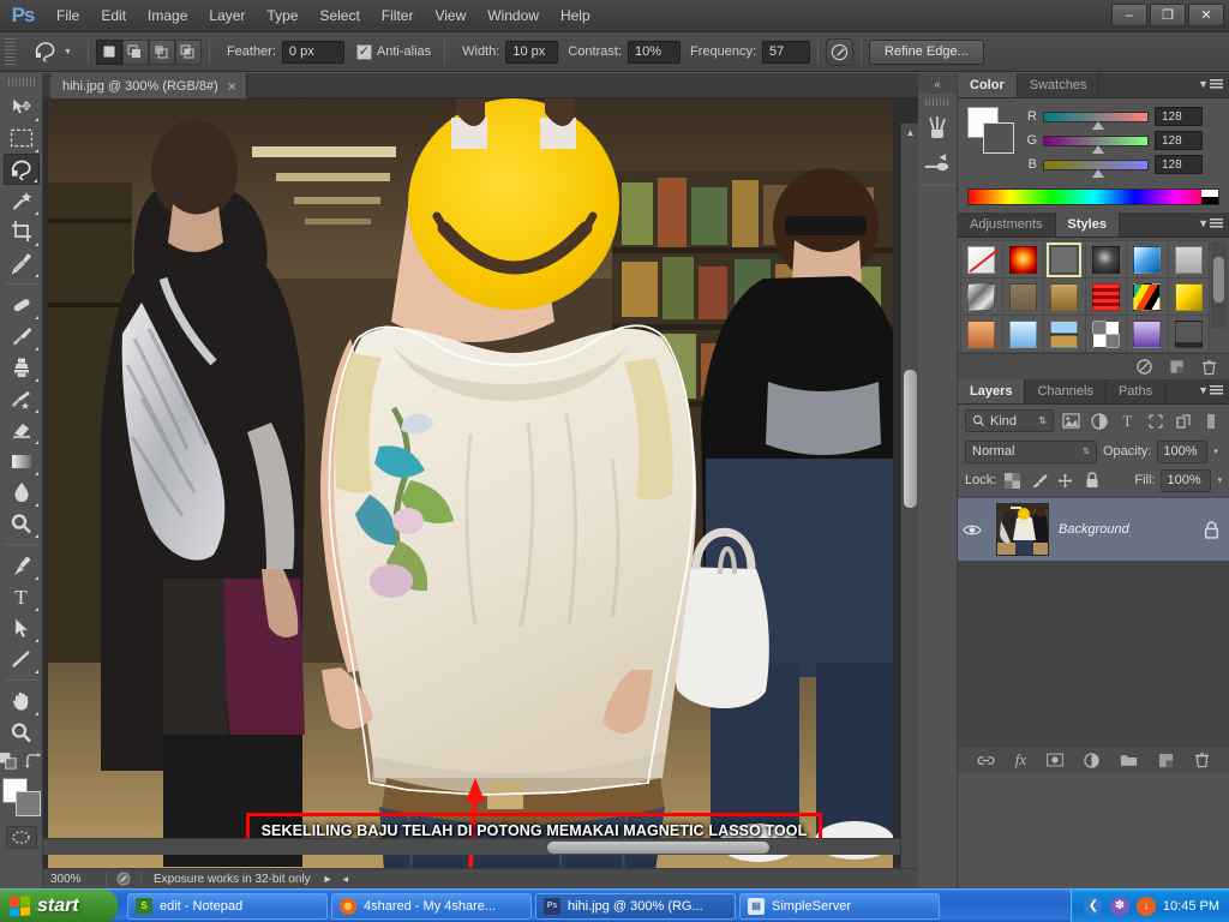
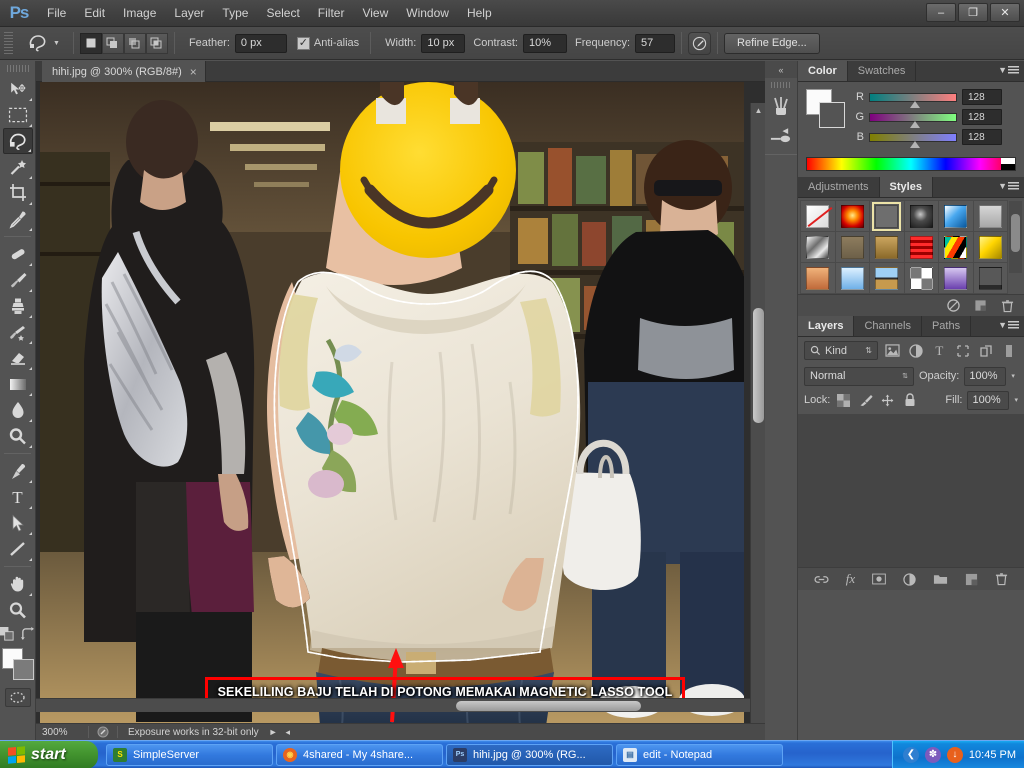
  Ps
  File
  Edit
  Image
  Layer
  Type
  Select
  Filter
  View
  Window
  Help
  –
  ❐
  ✕
  Feather:
  0 px
  ✓
  Anti-alias
  Width:
  10 px
  Contrast:
  10%
  Frequency:
  57
  Refine Edge...
  T
  hihi.jpg @ 300% (RGB/8#)
  ×
  SEKELILING BAJU TELAH DI POTONG MEMAKAI MAGNETIC LASSO TOOL
  ▲
  300%
  Exposure works in 32-bit only
  ►
  ◂
  «
  Color
  Swatches
  ▼
  R
  128
  G
  128
  B
  128
  Adjustments
  Styles
  ▼
  Layers
  Channels
  Paths
  ▼
  Kind
  ⇅
  T
  Normal
  Opacity:
  100%
  Lock:
  Fill:
  100%
- Background
  fx
  start
  S
- edit - Notepad
+ SimpleServer
  ◉
  4shared - My 4share...
  hihi.jpg @ 300% (RG...
  ▤
- SimpleServer
+ edit - Notepad
  ❮
  ✽
  ↓
  10:45 PM
